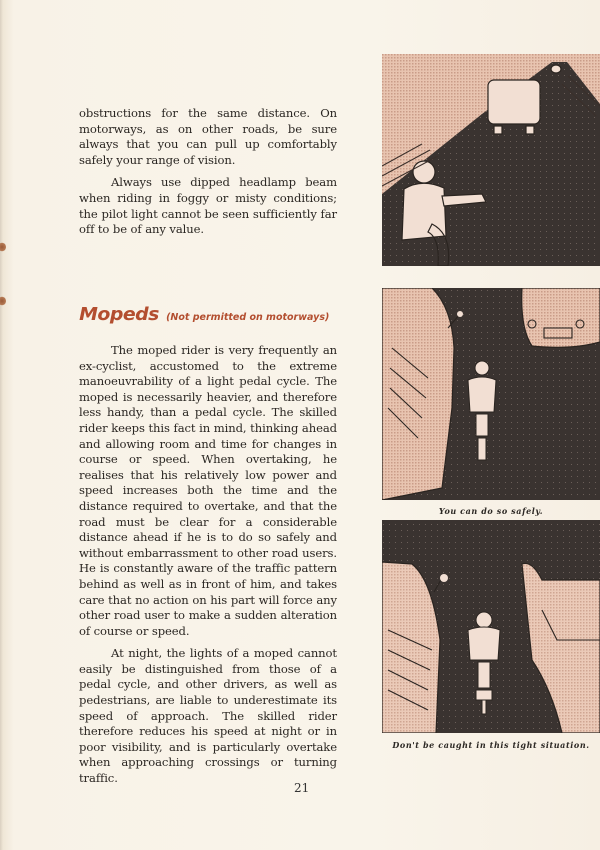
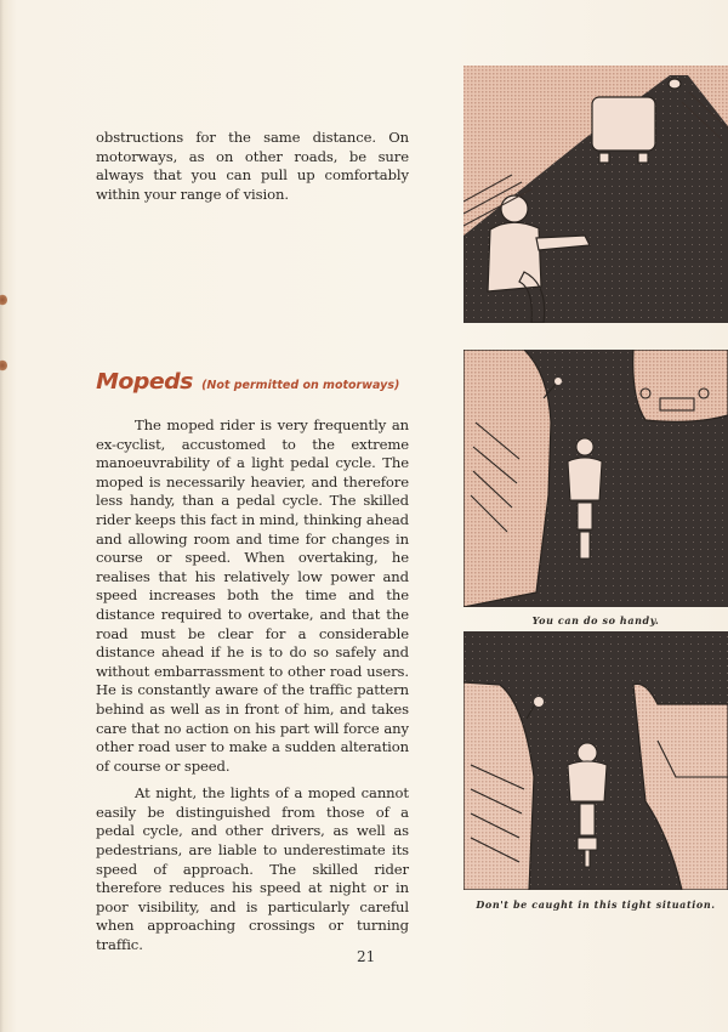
- obstructions for the same distance. On motorways, as on other roads, be sure always that you can pull up comfortably safely your range of vision.
+ obstructions for the same distance. On motorways, as on other roads, be sure always that you can pull up comfortably within your range of vision.
- Always use dipped headlamp beam when riding in foggy or misty conditions; the pilot light cannot be seen sufficiently far off to be of any value.
  Mopeds (Not permitted on motorways)
  The moped rider is very frequently an ex-cyclist, accustomed to the extreme manoeuvrability of a light pedal cycle. The moped is necessarily heavier, and therefore less handy, than a pedal cycle. The skilled rider keeps this fact in mind, thinking ahead and allowing room and time for changes in course or speed. When overtaking, he realises that his relatively low power and speed increases both the time and the distance required to overtake, and that the road must be clear for a considerable distance ahead if he is to do so safely and without embarrassment to other road users. He is constantly aware of the traffic pattern behind as well as in front of him, and takes care that no action on his part will force any other road user to make a sudden alteration of course or speed.
- At night, the lights of a moped cannot easily be distinguished from those of a pedal cycle, and other drivers, as well as pedestrians, are liable to underestimate its speed of approach. The skilled rider therefore reduces his speed at night or in poor visibility, and is particularly overtake when approaching crossings or turning traffic.
+ At night, the lights of a moped cannot easily be distinguished from those of a pedal cycle, and other drivers, as well as pedestrians, are liable to underestimate its speed of approach. The skilled rider therefore reduces his speed at night or in poor visibility, and is particularly careful when approaching crossings or turning traffic.
- You can do so safely.
+ You can do so handy.
  Don't be caught in this tight situation.
  21
